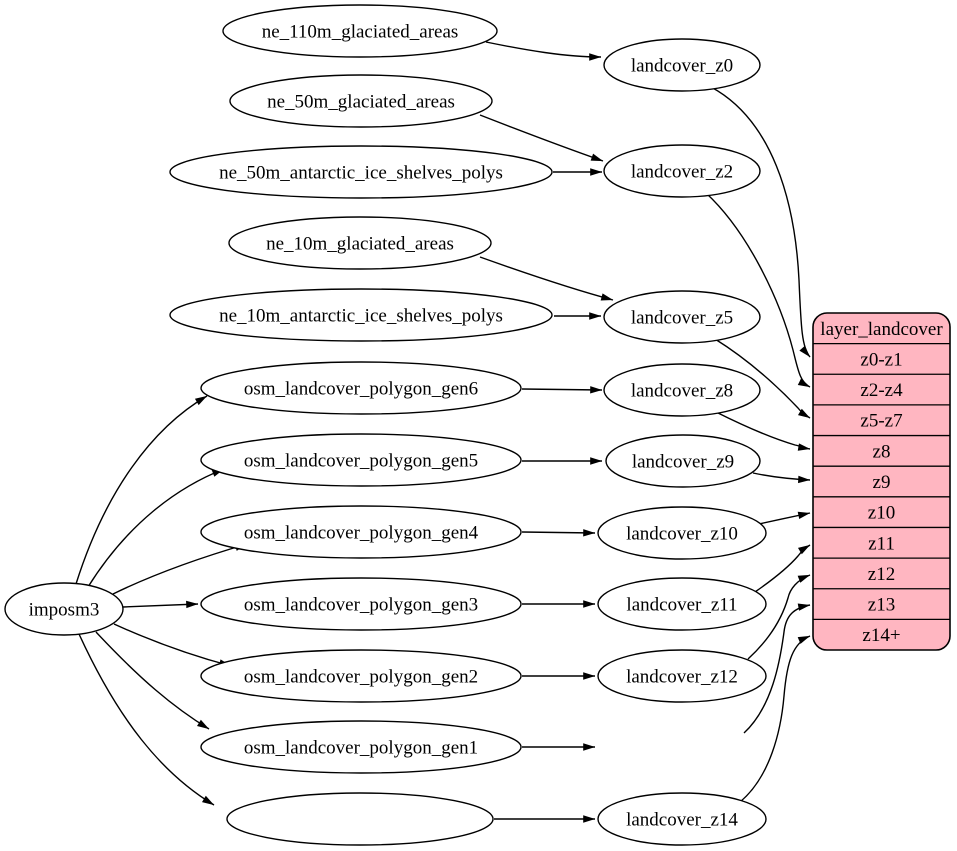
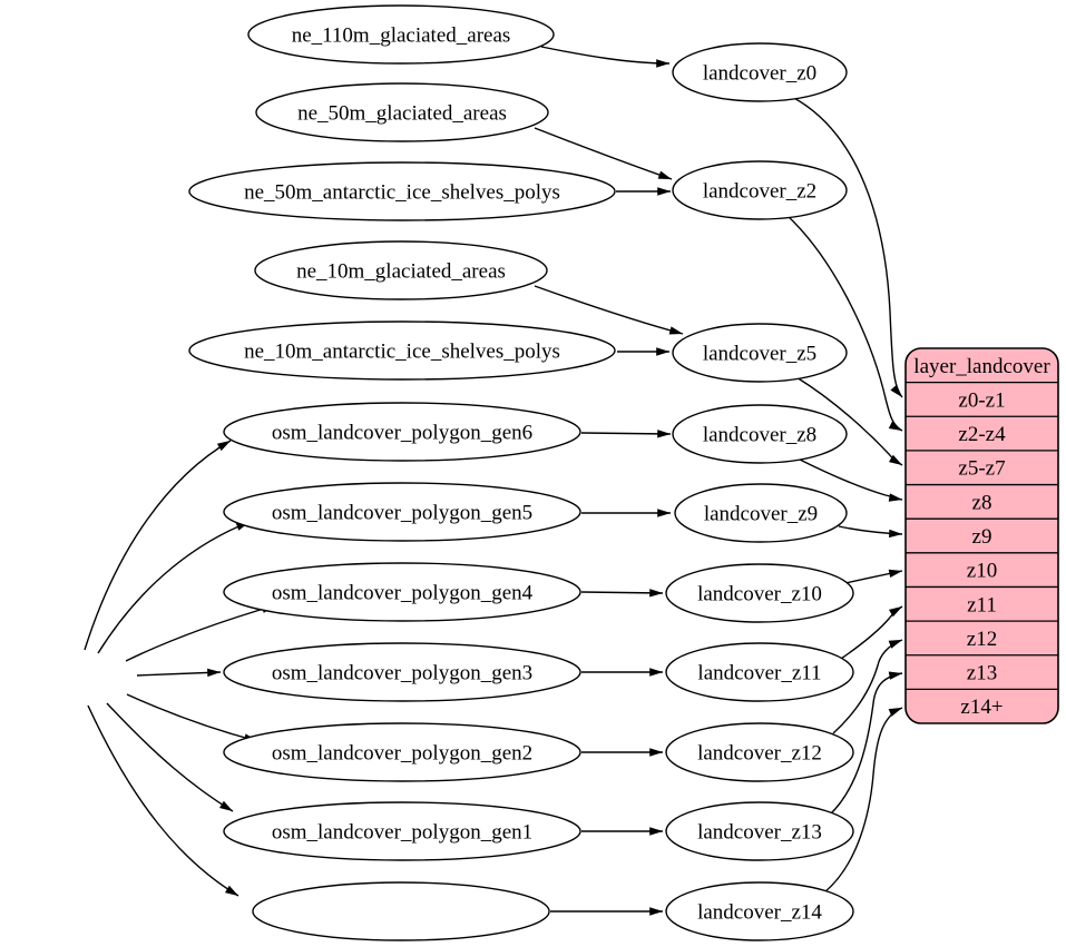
- imposm3
  ne_110m_glaciated_areas
  ne_50m_glaciated_areas
  ne_50m_antarctic_ice_shelves_polys
  ne_10m_glaciated_areas
  ne_10m_antarctic_ice_shelves_polys
  osm_landcover_polygon_gen6
  osm_landcover_polygon_gen5
  osm_landcover_polygon_gen4
  osm_landcover_polygon_gen3
  osm_landcover_polygon_gen2
  osm_landcover_polygon_gen1
  landcover_z0
  landcover_z2
  landcover_z5
  landcover_z8
  landcover_z9
  landcover_z10
  landcover_z11
  landcover_z12
+ landcover_z13
  landcover_z14
  layer_landcover
  z0-z1
  z2-z4
  z5-z7
  z8
  z9
  z10
  z11
  z12
  z13
  z14+
